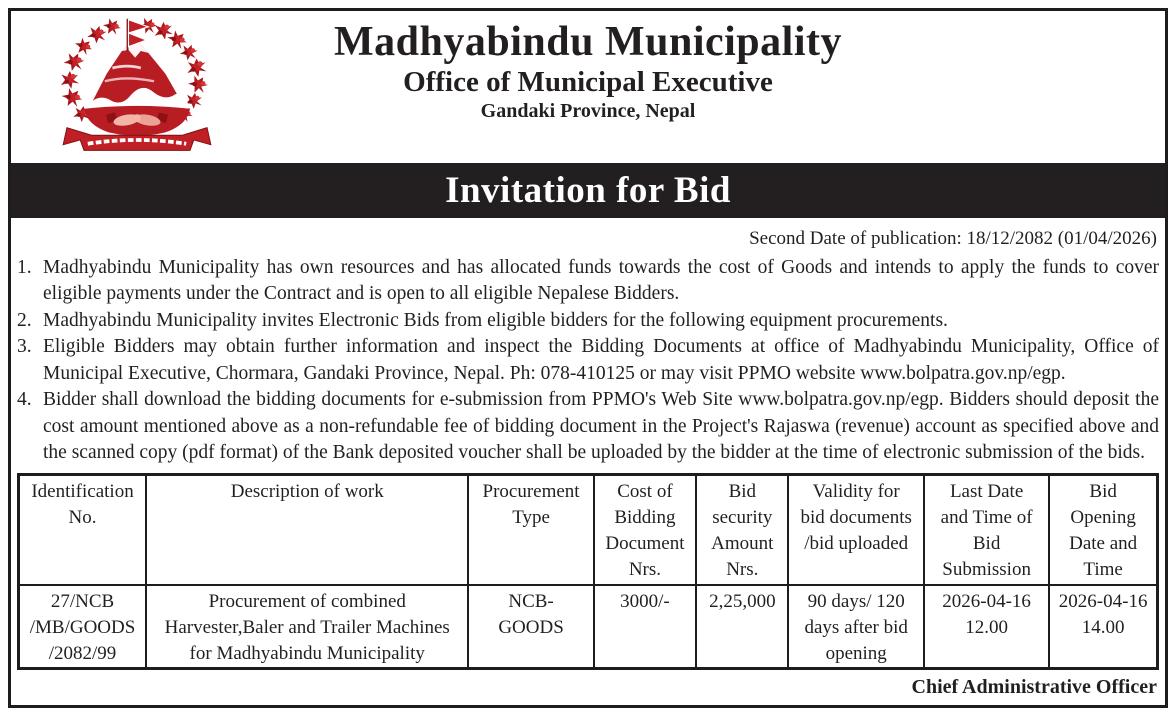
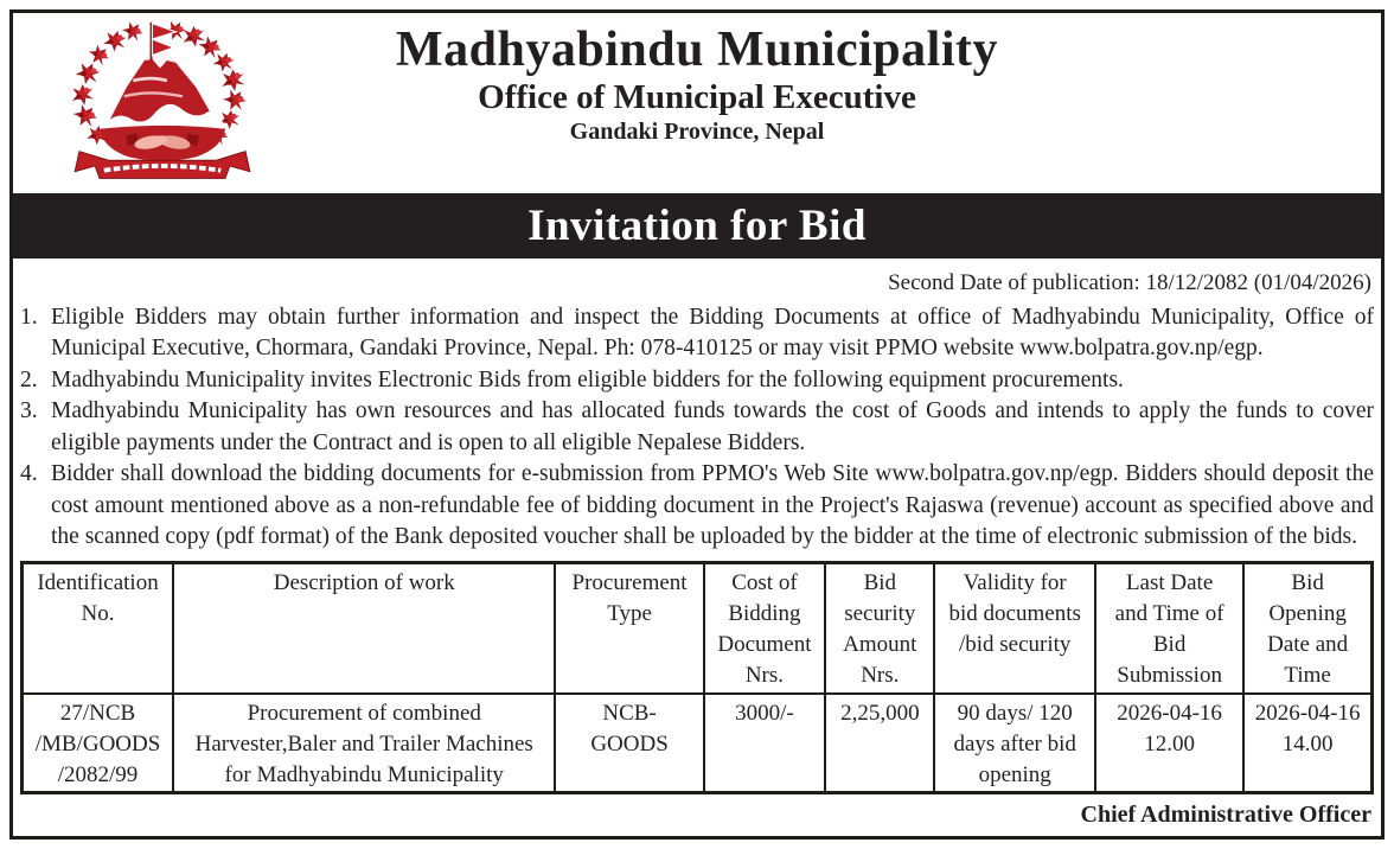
  Madhyabindu Municipality
  Office of Municipal Executive
  Gandaki Province, Nepal
  Invitation for Bid
  Second Date of publication: 18/12/2082 (01/04/2026)
  1.
- Madhyabindu Municipality has own resources and has allocated funds towards the cost of Goods and intends to apply the funds to cover eligible payments under the Contract and is open to all eligible Nepalese Bidders.
+ Eligible Bidders may obtain further information and inspect the Bidding Documents at office of Madhyabindu Municipality, Office of Municipal Executive, Chormara, Gandaki Province, Nepal. Ph: 078-410125 or may visit PPMO website www.bolpatra.gov.np/egp.
  2.
  Madhyabindu Municipality invites Electronic Bids from eligible bidders for the following equipment procurements.
  3.
- Eligible Bidders may obtain further information and inspect the Bidding Documents at office of Madhyabindu Municipality, Office of Municipal Executive, Chormara, Gandaki Province, Nepal. Ph: 078-410125 or may visit PPMO website www.bolpatra.gov.np/egp.
+ Madhyabindu Municipality has own resources and has allocated funds towards the cost of Goods and intends to apply the funds to cover eligible payments under the Contract and is open to all eligible Nepalese Bidders.
  4.
  Bidder shall download the bidding documents for e-submission from PPMO's Web Site www.bolpatra.gov.np/egp. Bidders should deposit the cost amount mentioned above as a non-refundable fee of bidding document in the Project's Rajaswa (revenue) account as specified above and the scanned copy (pdf format) of the Bank deposited voucher shall be uploaded by the bidder at the time of electronic submission of the bids.
- Identification No.	Description of work	Procurement Type	Cost of Bidding Document Nrs.	Bid security Amount Nrs.	Validity for bid documents /bid uploaded	Last Date and Time of Bid Submission	Bid Opening Date and Time
+ Identification No.	Description of work	Procurement Type	Cost of Bidding Document Nrs.	Bid security Amount Nrs.	Validity for bid documents /bid security	Last Date and Time of Bid Submission	Bid Opening Date and Time
  27/NCB /MB/GOODS /2082/99	Procurement of combined Harvester,Baler and Trailer Machines for Madhyabindu Municipality	NCB- GOODS	3000/-	2,25,000	90 days/ 120 days after bid opening	2026-04-16 12.00	2026-04-16 14.00
  Chief Administrative Officer
